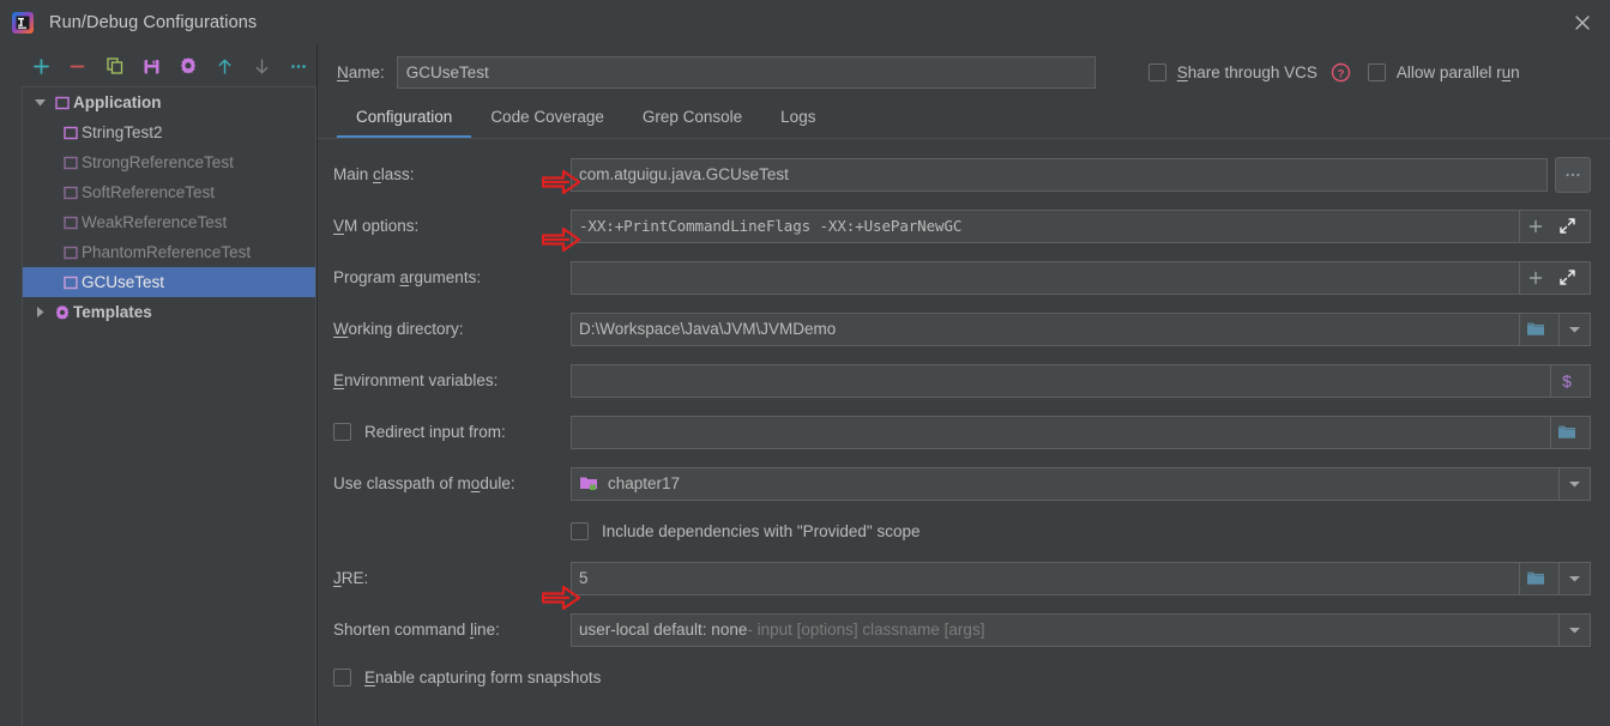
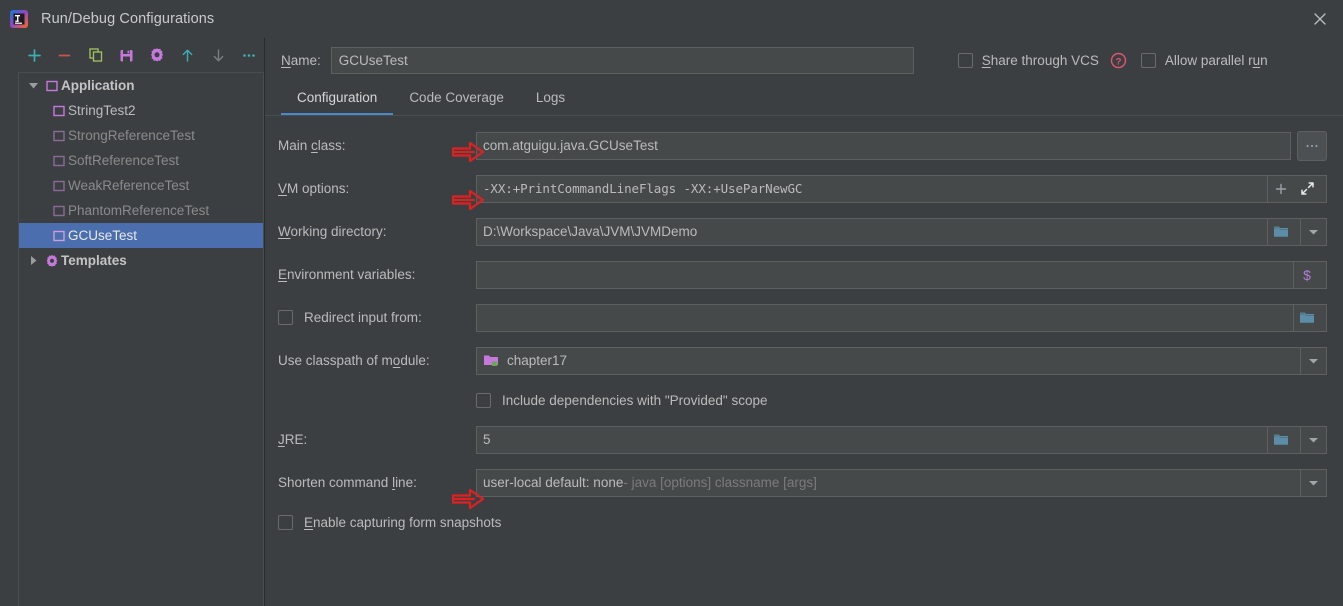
  Run/Debug Configurations
  Application
  StringTest2
  StrongReferenceTest
  SoftReferenceTest
  WeakReferenceTest
  PhantomReferenceTest
  GCUseTest
  Templates
  Name:
  GCUseTest
  Share through VCS
  ?
  Allow parallel run
  Configuration
  Code Coverage
- Grep Console
  Logs
  Main class:
  com.atguigu.java.GCUseTest
  VM options:
  -XX:+PrintCommandLineFlags -XX:+UseParNewGC
- Program arguments:
  Working directory:
  D:\Workspace\Java\JVM\JVMDemo
  Environment variables:
  $
  Redirect input from:
  Use classpath of module:
  chapter17
  Include dependencies with "Provided" scope
  JRE:
  5
  Shorten command line:
  user-local default: none
- - input [options] classname [args]
+ - java [options] classname [args]
  Enable capturing form snapshots
